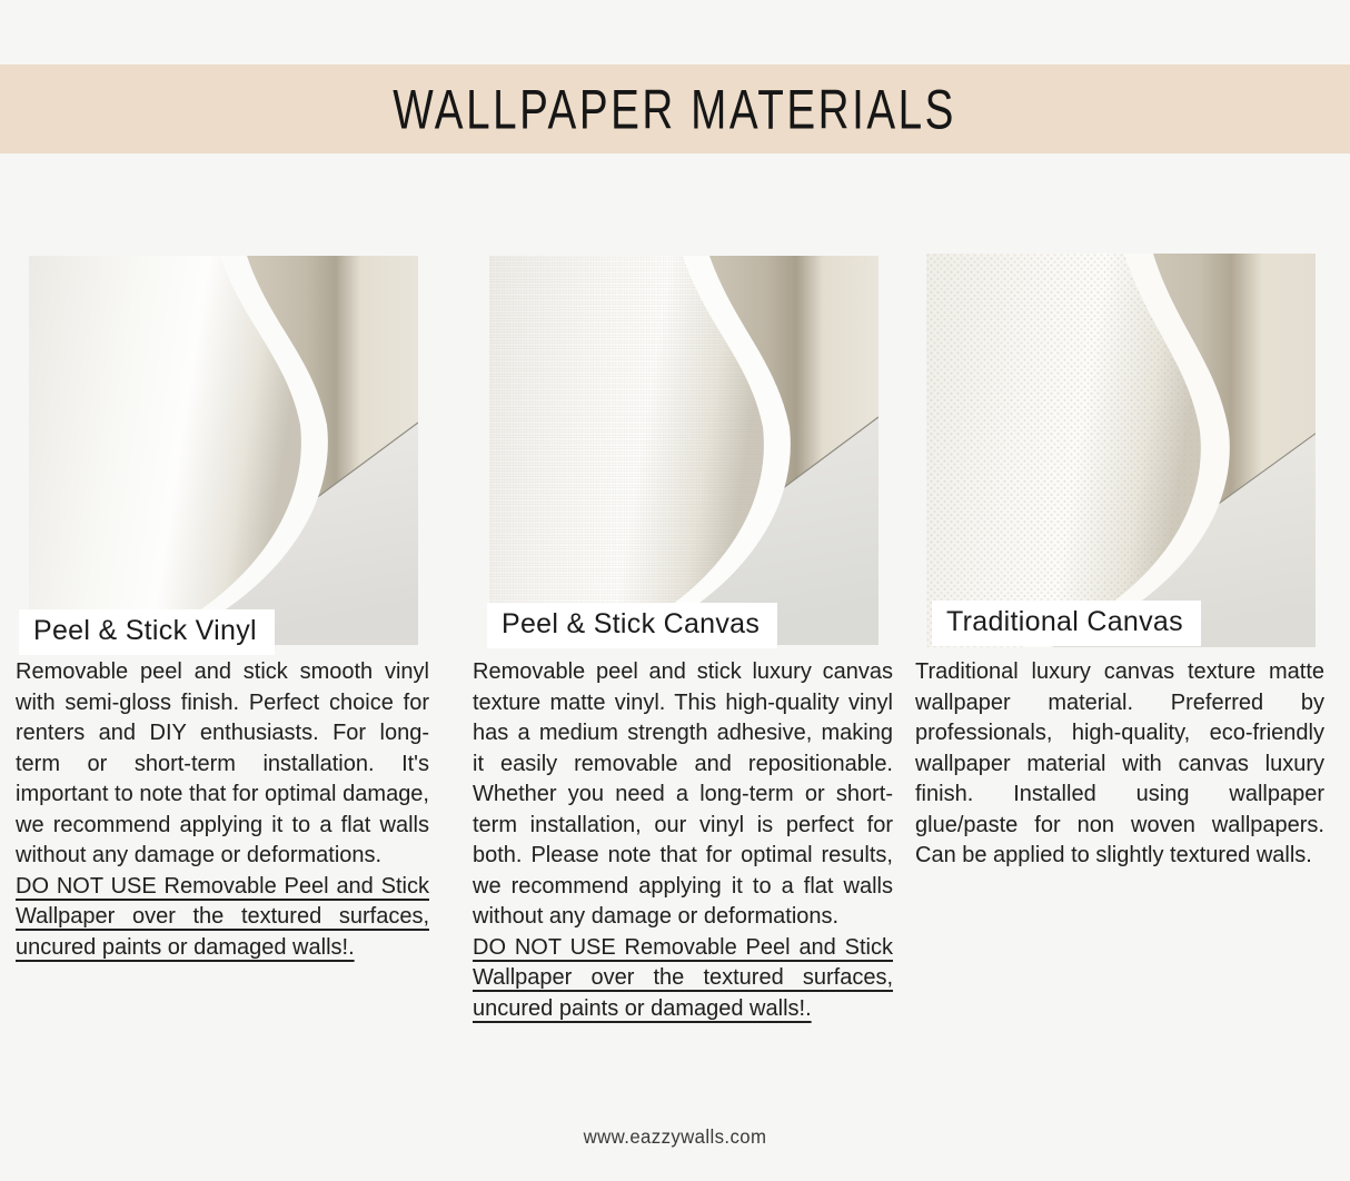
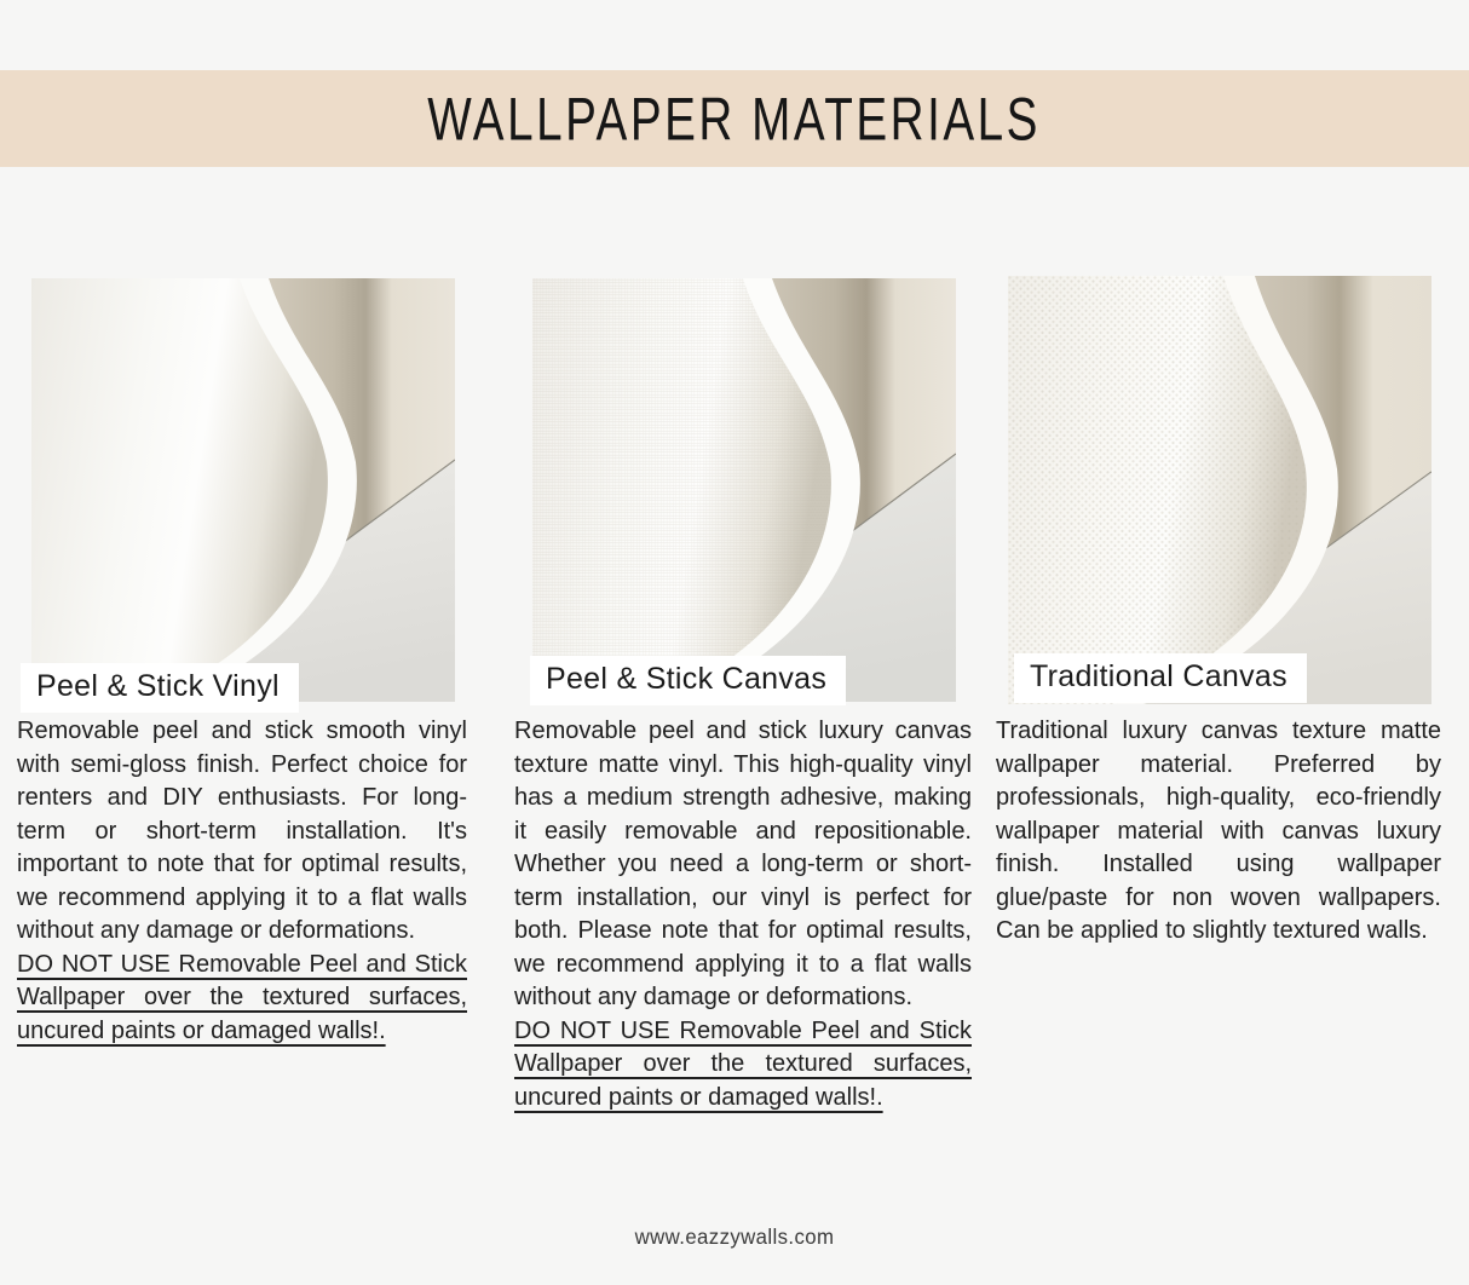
  WALLPAPER MATERIALS
  Peel & Stick Vinyl
- Removable peel and stick smooth vinyl with semi-gloss finish. Perfect choice for renters and DIY enthusiasts. For long-term or short-term installation. It's important to note that for optimal damage, we recommend applying it to a flat walls without any damage or deformations.
+ Removable peel and stick smooth vinyl with semi-gloss finish. Perfect choice for renters and DIY enthusiasts. For long-term or short-term installation. It's important to note that for optimal results, we recommend applying it to a flat walls without any damage or deformations.
  DO NOT USE Removable Peel and Stick Wallpaper over the textured surfaces, uncured paints or damaged walls!.
  Peel & Stick Canvas
  Removable peel and stick luxury canvas texture matte vinyl. This high-quality vinyl has a medium strength adhesive, making it easily removable and repositionable. Whether you need a long-term or short-term installation, our vinyl is perfect for both. Please note that for optimal results, we recommend applying it to a flat walls without any damage or deformations.
  DO NOT USE Removable Peel and Stick Wallpaper over the textured surfaces, uncured paints or damaged walls!.
  Traditional Canvas
  Traditional luxury canvas texture matte wallpaper material. Preferred by professionals, high-quality, eco-friendly wallpaper material with canvas luxury finish. Installed using wallpaper glue/paste for non woven wallpapers. Can be applied to slightly textured walls.
  www.eazzywalls.com
